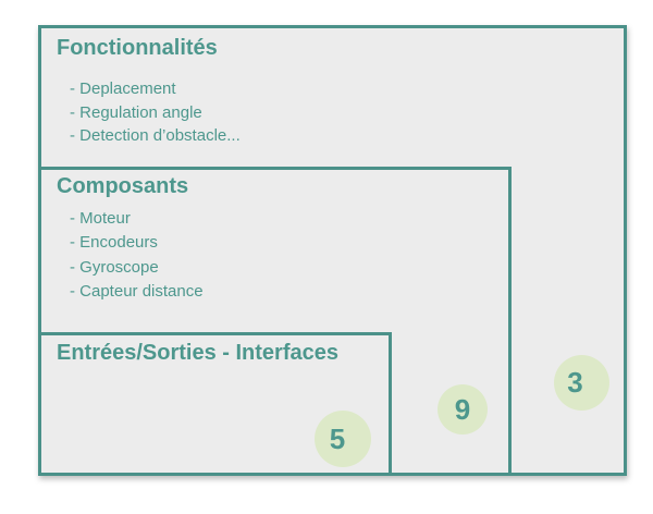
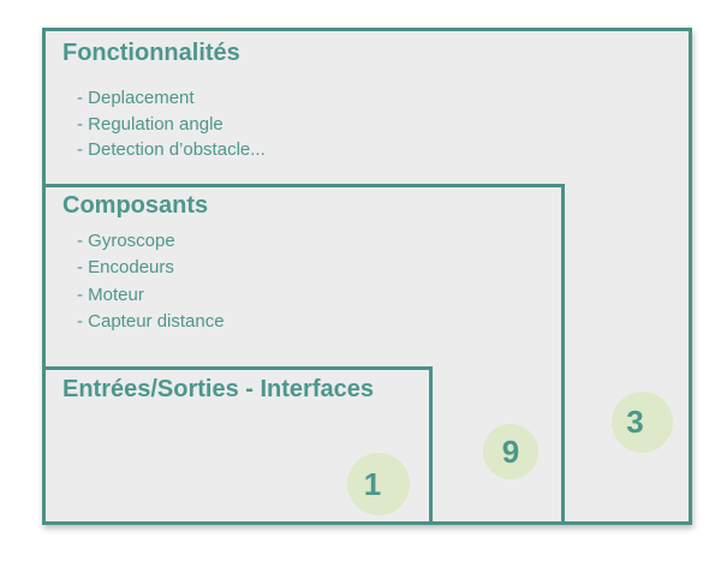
  Fonctionnalités
  - Deplacement
  - Regulation angle
  - Detection d’obstacle...
  Composants
- - Moteur
+ - Gyroscope
  - Encodeurs
- - Gyroscope
+ - Moteur
  - Capteur distance
  Entrées/Sorties - Interfaces
- 5
+ 1
  9
  3
